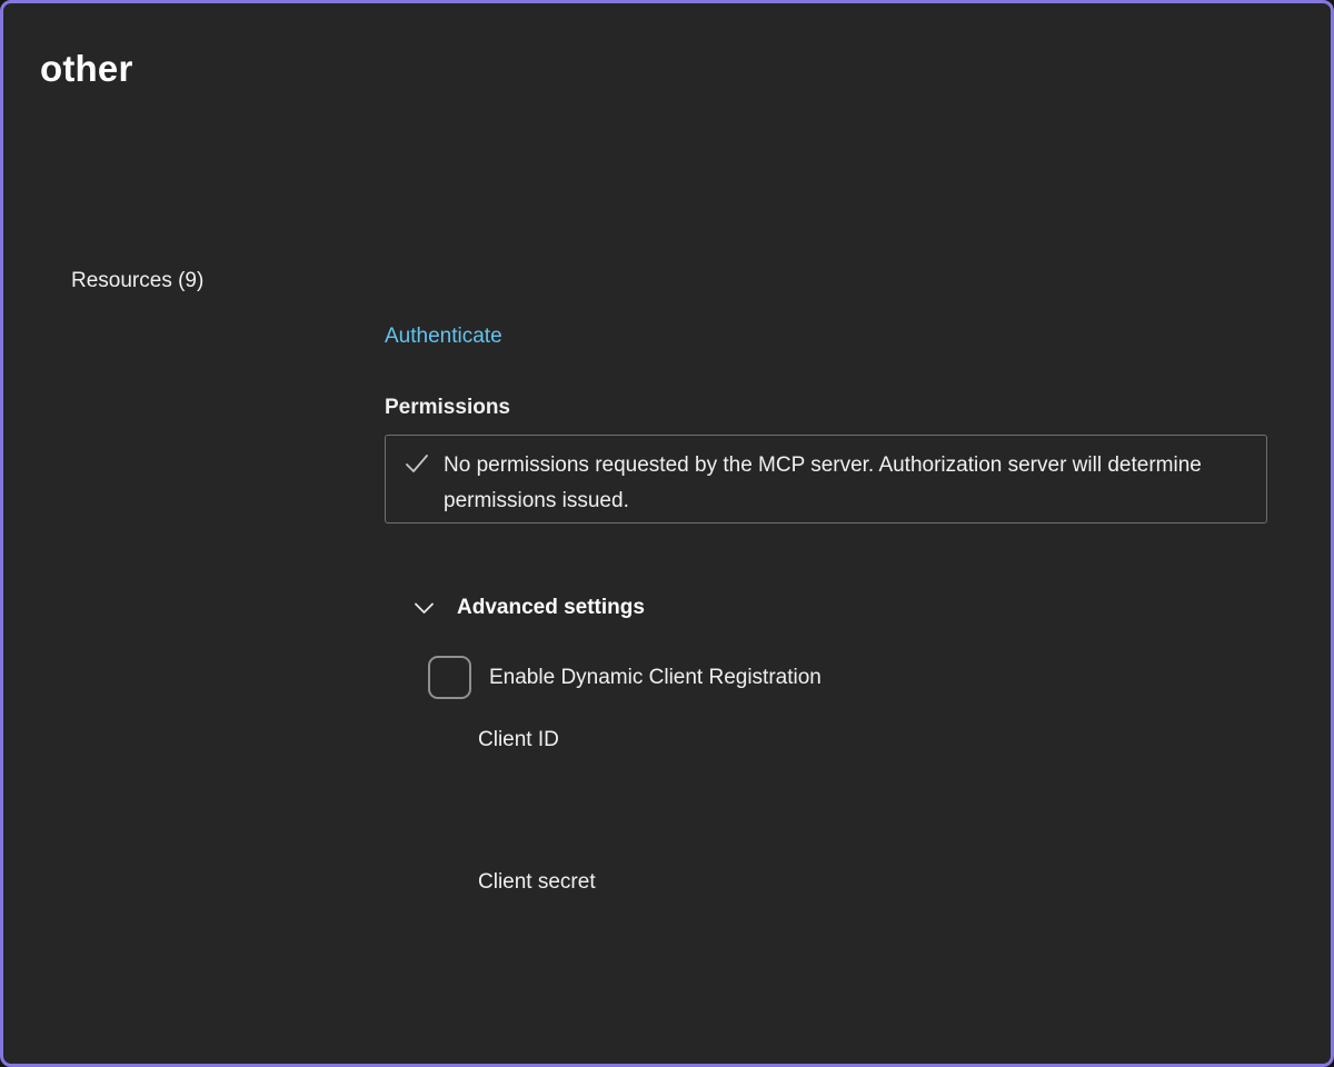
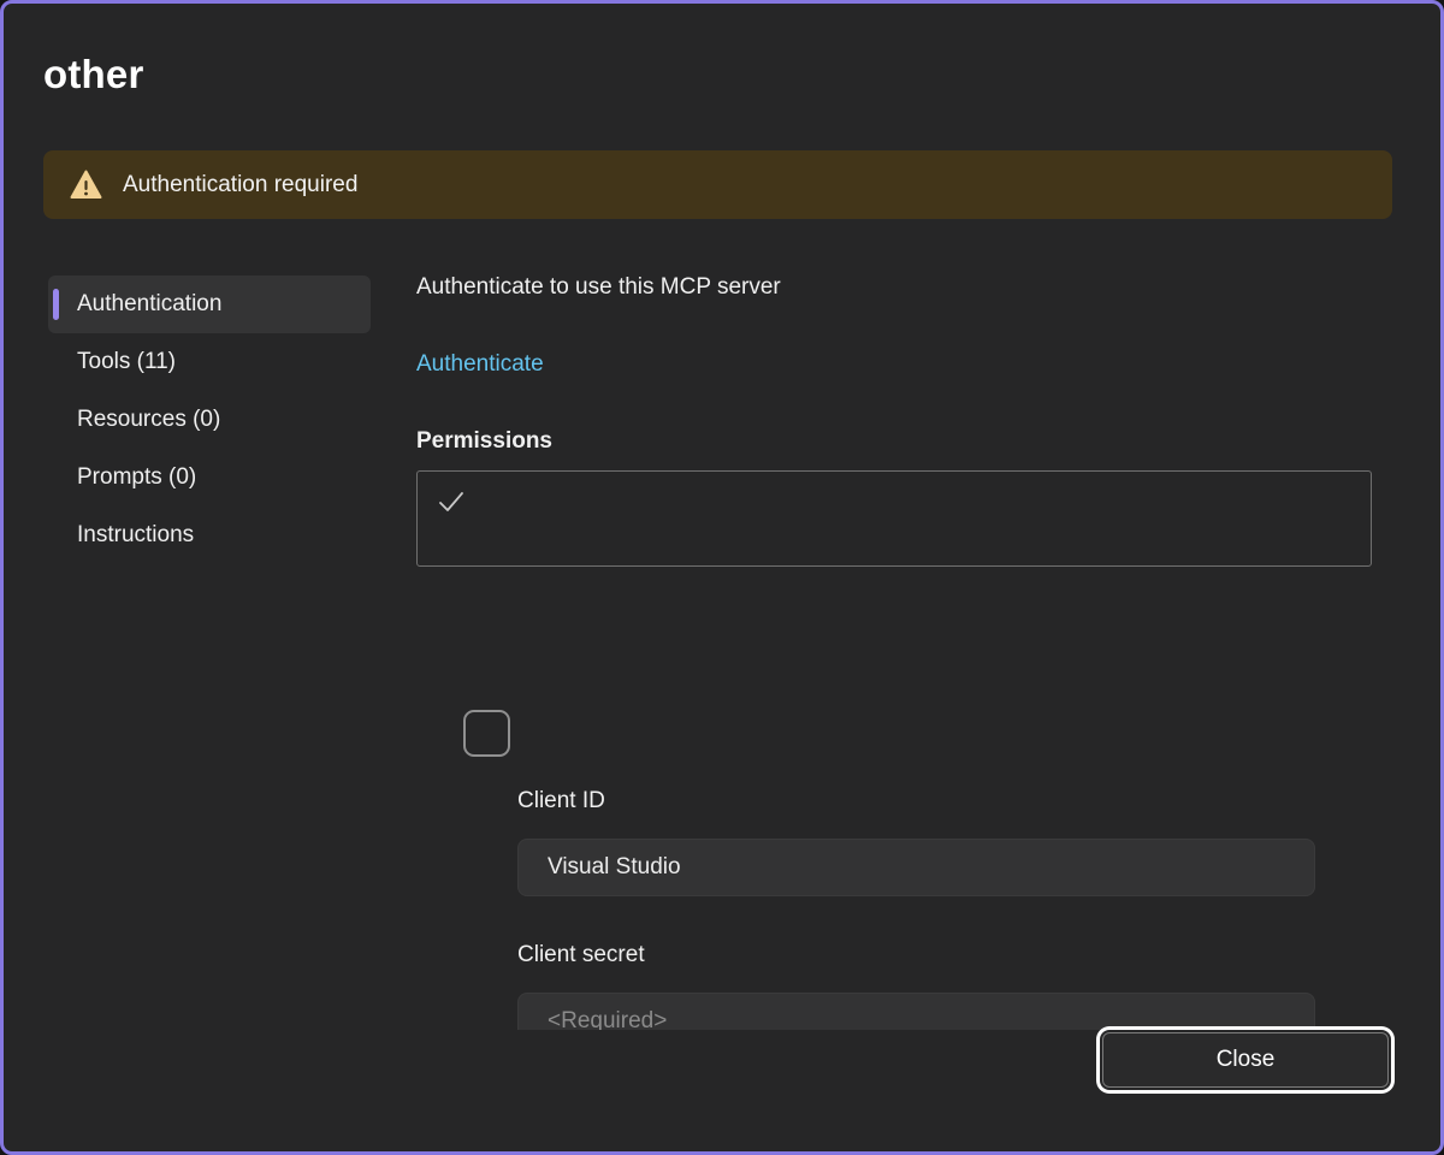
  other
+ Authentication required
+ Authentication
+ Tools (11)
- Resources (9)
+ Resources (0)
+ Prompts (0)
+ Instructions
+ Authenticate to use this MCP server
  Authenticate
  Permissions
- No permissions requested by the MCP server. Authorization server will determine permissions issued.
- Advanced settings
- Enable Dynamic Client Registration
  Client ID
+ Visual Studio
  Client secret
+ <Required>
+ Close
